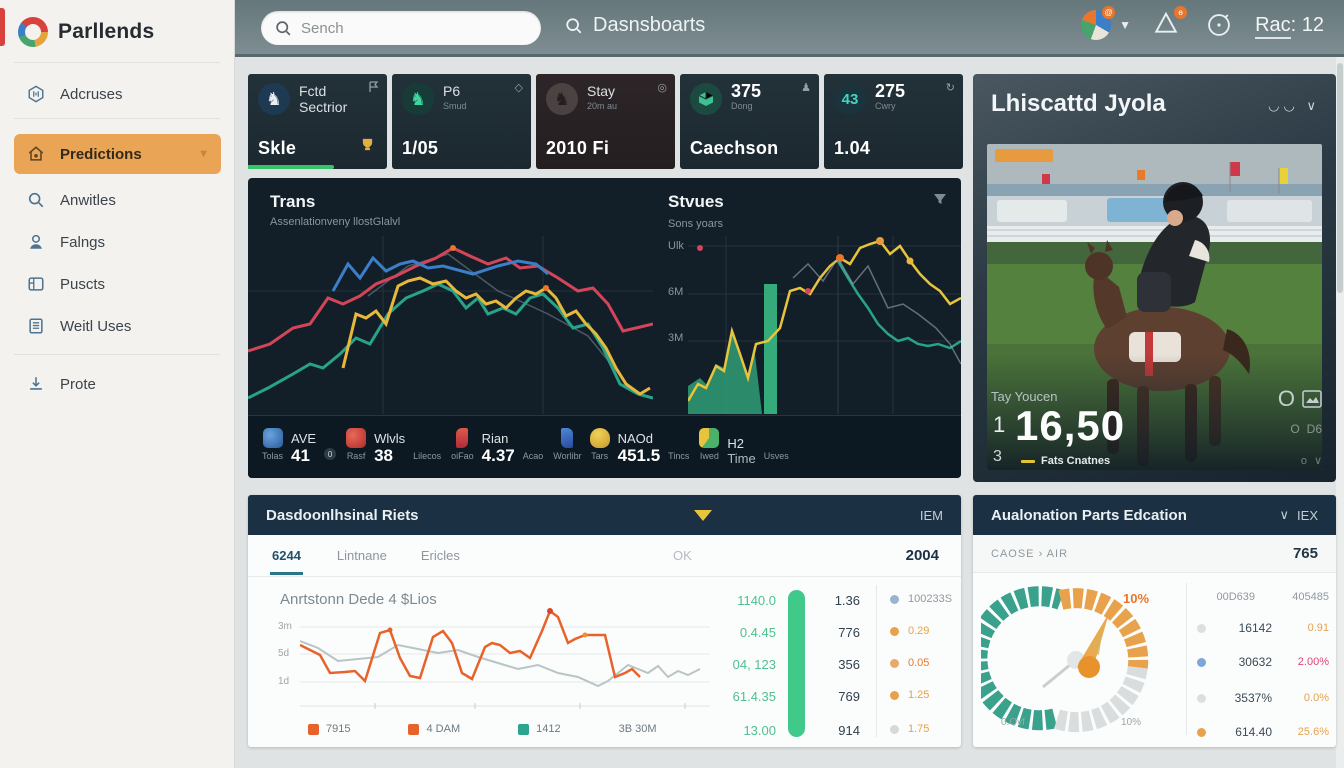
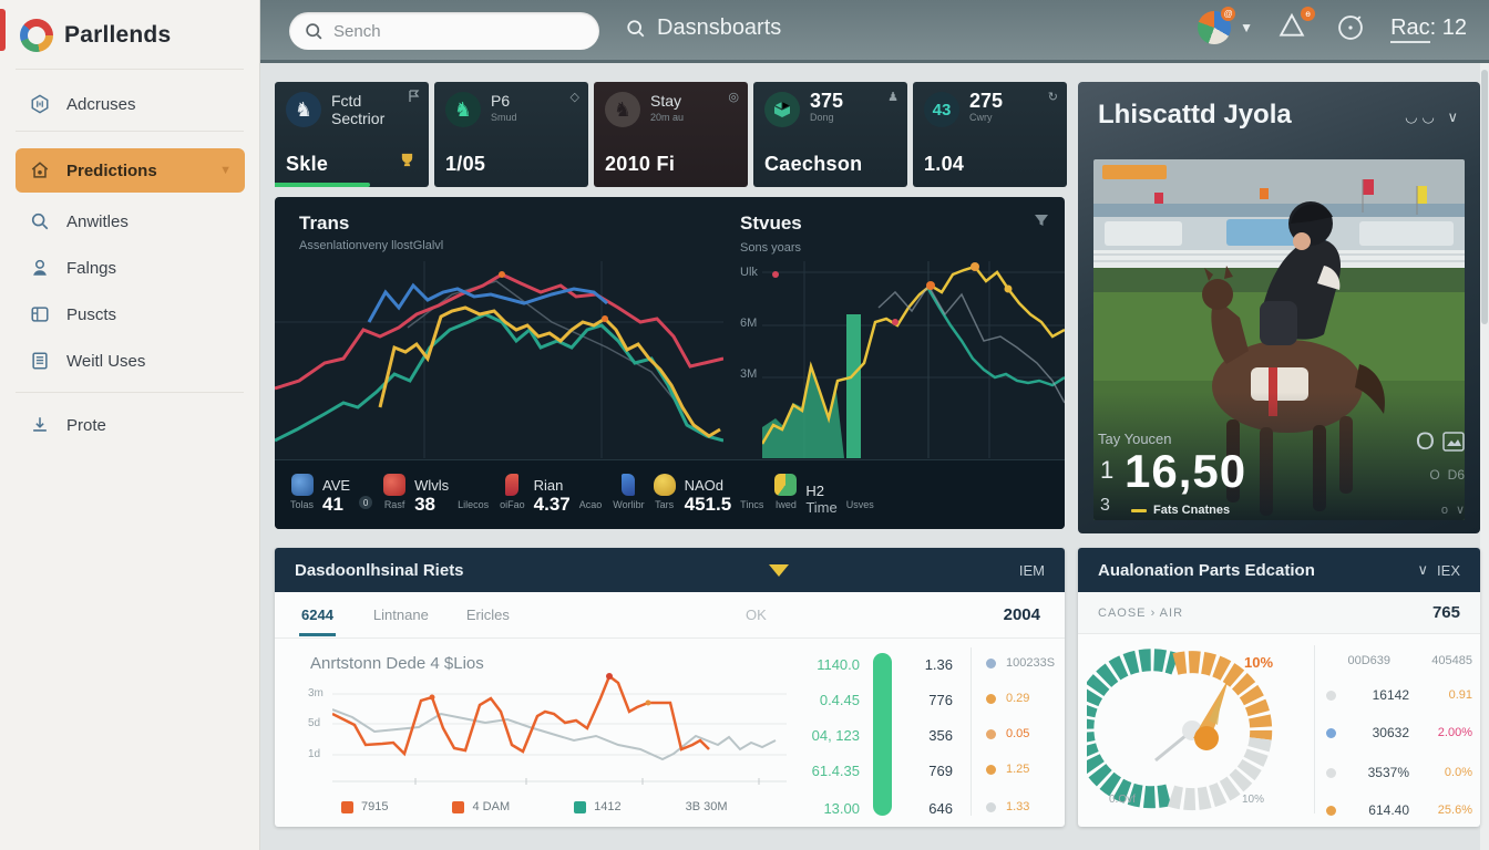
  Parllends
  Adcruses
  Predictions
  ▼
  Anwitles
  Falngs
  Puscts
  Weitl Uses
  Prote
  Sench
  Dasnsboarts
  @
  ▼
  ѳ
  Rac: 12
  ♞
  Fctd Sectrior
  Skle
  ♞
  P6
  Smud
  ◇
  1/05
  ♞
  Stay
  20m au
  ◎
  2010 Fi
  375
  Dong
  ♟
  Caechson
  43
  275
  Cwry
  ↻
  1.04
  Trans
  Assenlationveny llostGlalvl
  Stvues
  Sons yoars
  Ulk
  6M
  3M
  Tolas
  AVE
  41
  0
  Rasf
  Wlvls
  38
  Lilecos
  oiFao
  Rian
  4.37
  Acao
  Worlibr
  Tars
  NAOd
  451.5
  Tincs
  Iwed
  H2
  Time
  Usves
  Lhiscattd Jyola
  ◡◡ ∨
  Tay Youcen
  1
  16,50
  3
  Fats Cnatnes
  O
  O
  D6
  o
  ∨
  Dasdoonlhsinal Riets
  IEM
  6244
  Lintnane
  Ericles
  OK
  2004
  Anrtstonn Dede 4 $Lios
  3m
  5d
  1d
  7915
  4 DAM
  1412
  3B 30M
  1140.0
  0.4.45
  04, 123
  61.4.35
  13.00
  1.36
  776
  356
  769
- 914
+ 646
  100233S
  0.29
  0.05
  1.25
- 1.75
+ 1.33
  Aualonation Parts Edcation
  ∨
  IEX
  CAOSE › AIR
  765
  10%
  0.Ovf
  10%
  00D639
  405485
  16142
  0.91
  30632
  2.00%
  3537%
  0.0%
  614.40
  25.6%
